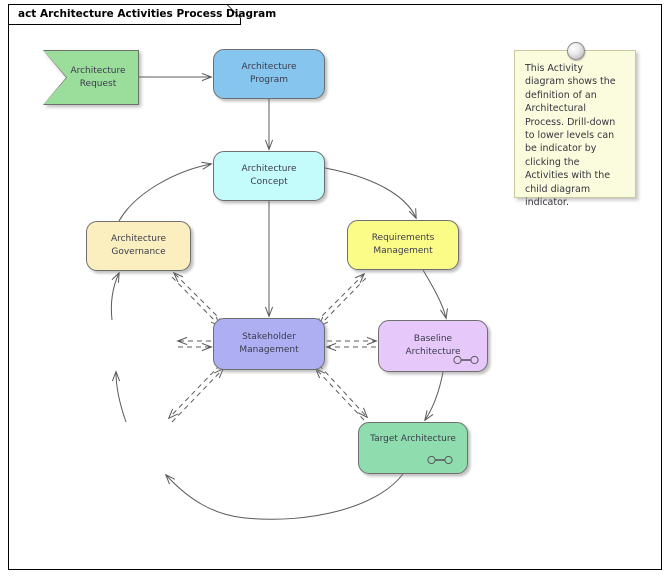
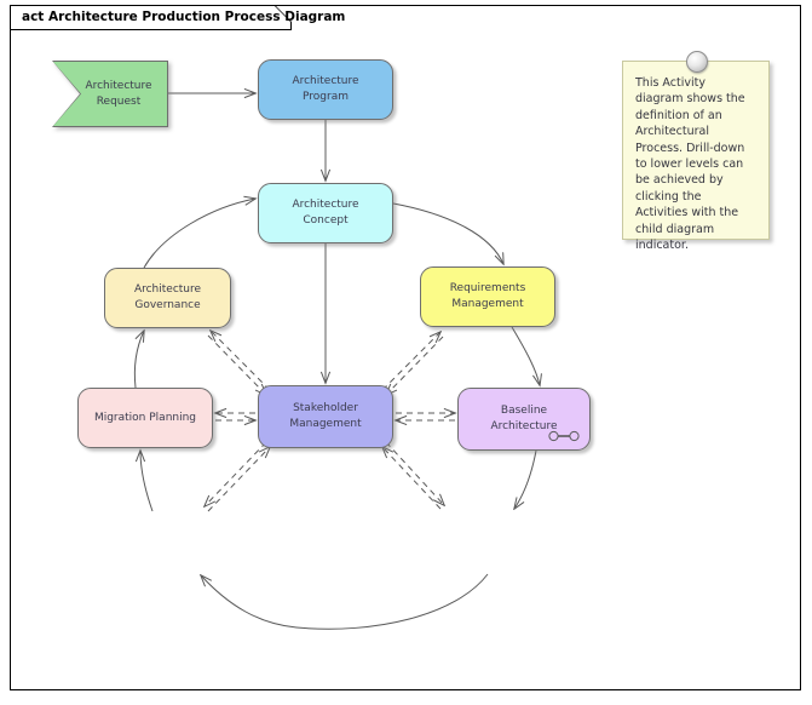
- act Architecture Activities Process Diagram
+ act Architecture Production Process Diagram
  Architecture
  Request
  Architecture
  Program
  Architecture
  Concept
  Architecture
  Governance
  Requirements
  Management
+ Migration Planning
  Stakeholder
  Management
  Baseline
  Architecture
- Target Architecture
- This Activity diagram shows the definition of an Architectural Process. Drill-down to lower levels can be indicator by clicking the Activities with the child diagram indicator.
+ This Activity diagram shows the definition of an Architectural Process. Drill-down to lower levels can be achieved by clicking the Activities with the child diagram indicator.
